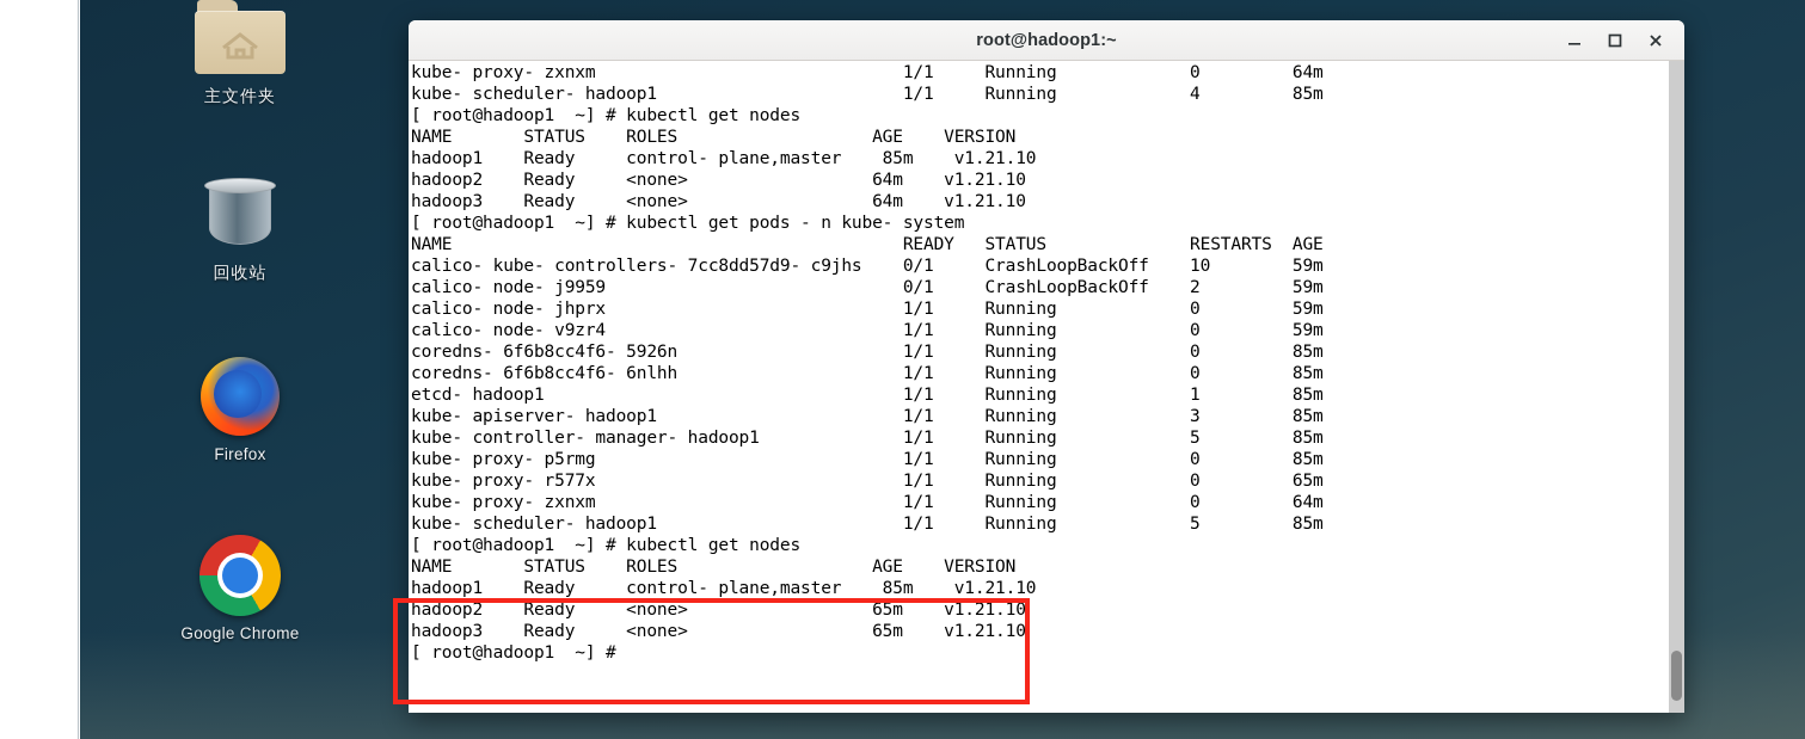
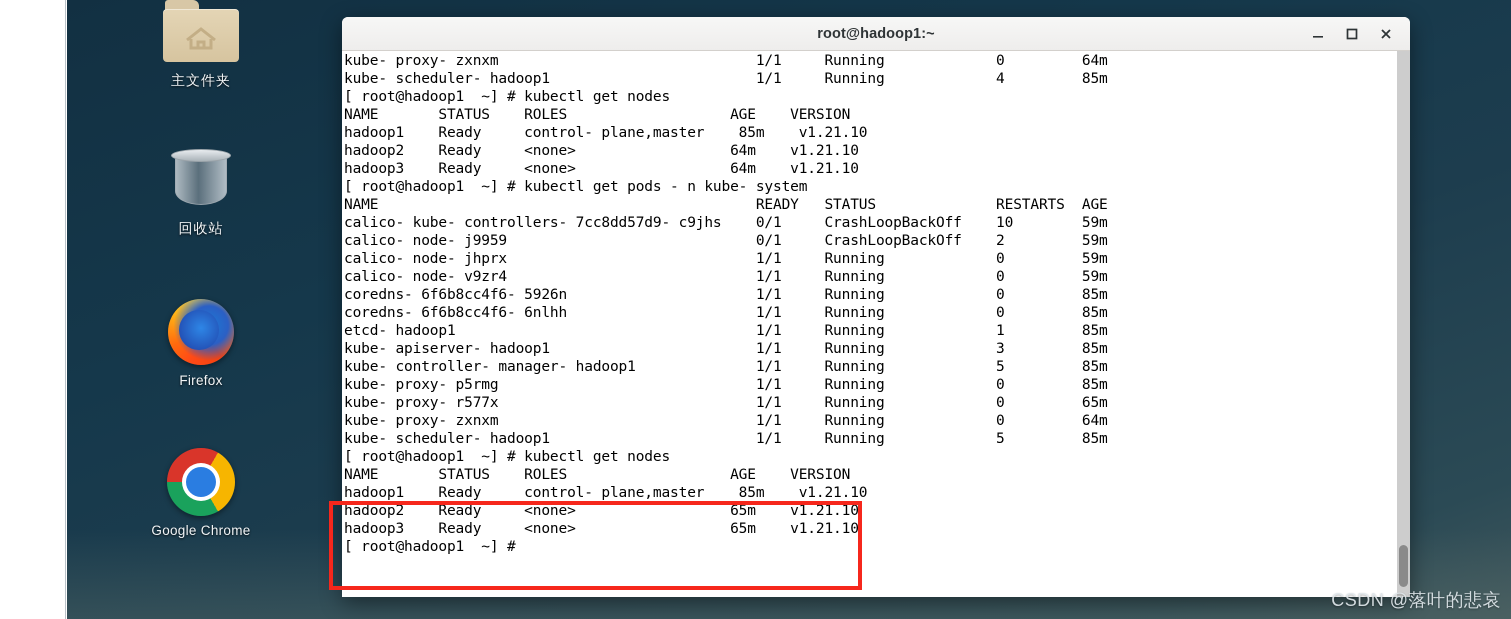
  主文件夹
  回收站
  Firefox
+ CSDN @落叶的悲哀
  root@hadoop1:~
  kube- proxy- zxnxm 1/1 Running 0 64m
  kube- scheduler- hadoop1 1/1 Running 4 85m
  [ root@hadoop1 ~] # kubectl get nodes
  NAME STATUS ROLES AGE VERSION
  hadoop1 Ready control- plane,master 85m v1.21.10
  hadoop2 Ready <none> 64m v1.21.10
  hadoop3 Ready <none> 64m v1.21.10
  [ root@hadoop1 ~] # kubectl get pods - n kube- system
  NAME READY STATUS RESTARTS AGE
  calico- kube- controllers- 7cc8dd57d9- c9jhs 0/1 CrashLoopBackOff 10 59m
  calico- node- j9959 0/1 CrashLoopBackOff 2 59m
  calico- node- jhprx 1/1 Running 0 59m
  calico- node- v9zr4 1/1 Running 0 59m
  coredns- 6f6b8cc4f6- 5926n 1/1 Running 0 85m
  coredns- 6f6b8cc4f6- 6nlhh 1/1 Running 0 85m
  etcd- hadoop1 1/1 Running 1 85m
  kube- apiserver- hadoop1 1/1 Running 3 85m
  kube- controller- manager- hadoop1 1/1 Running 5 85m
  kube- proxy- p5rmg 1/1 Running 0 85m
  kube- proxy- r577x 1/1 Running 0 65m
  kube- proxy- zxnxm 1/1 Running 0 64m
  kube- scheduler- hadoop1 1/1 Running 5 85m
  [ root@hadoop1 ~] # kubectl get nodes
  NAME STATUS ROLES AGE VERSION
  hadoop1 Ready control- plane,master 85m v1.21.10
  hadoop2 Ready <none> 65m v1.21.10
  hadoop3 Ready <none> 65m v1.21.10
  [ root@hadoop1 ~] #
